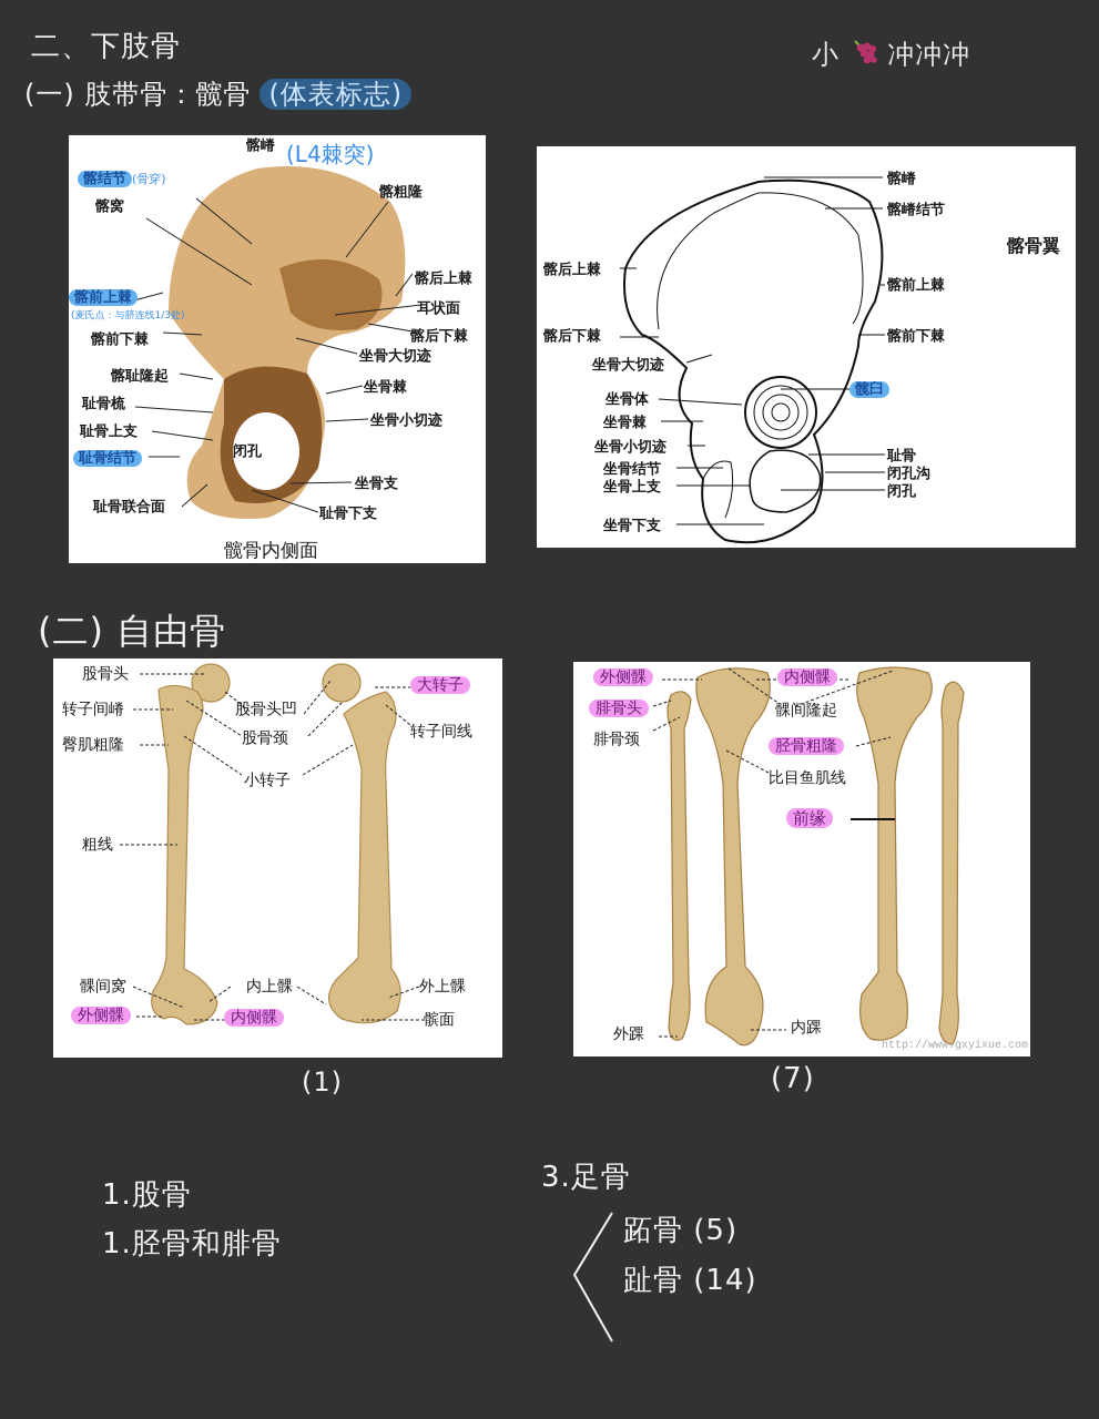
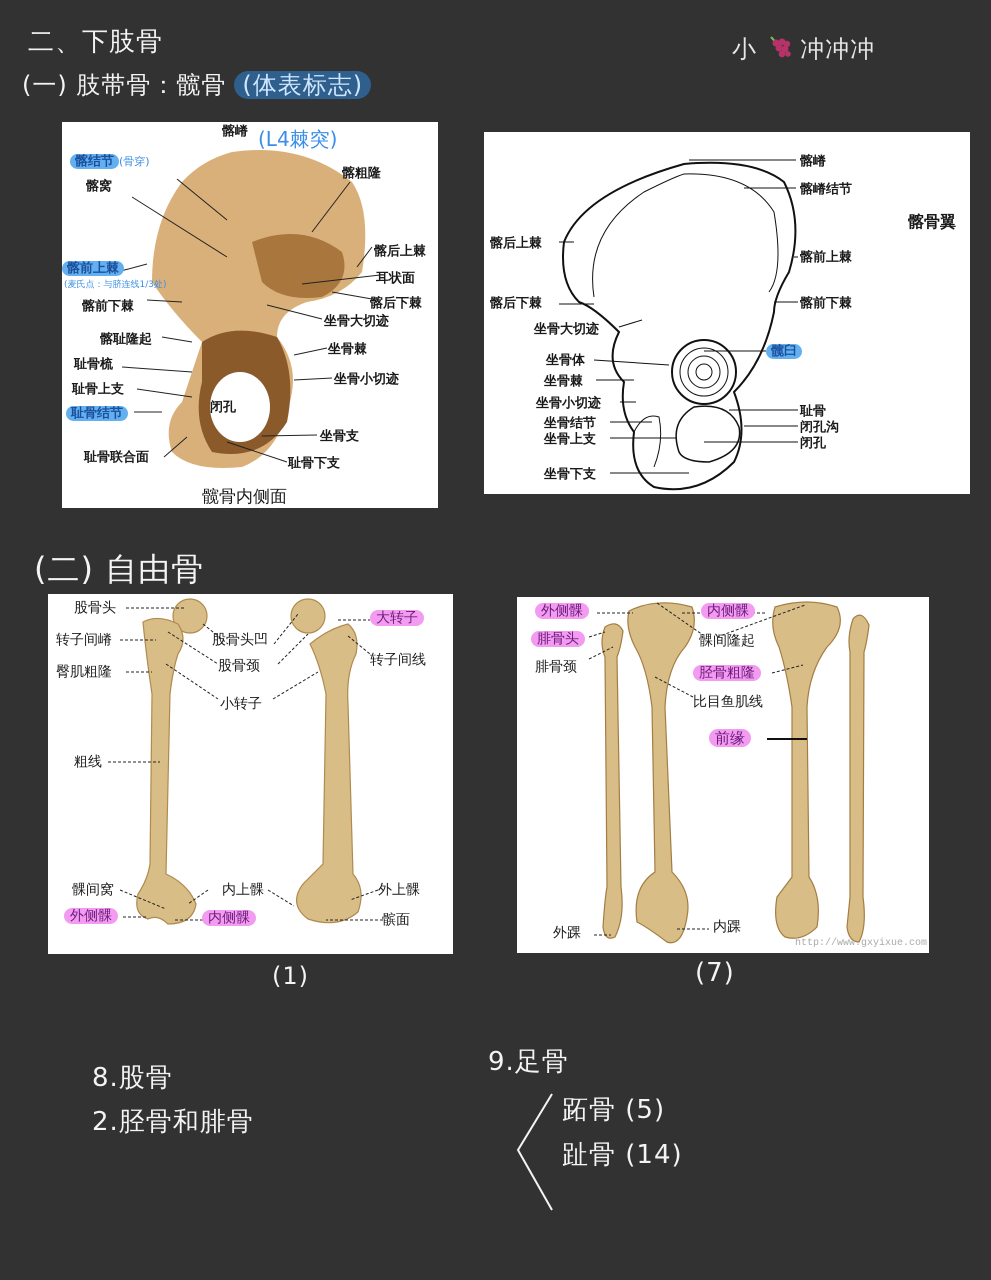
  二、下肢骨
  (一) 肢带骨：髋骨 (体表标志)
  小 冲冲冲
  髂嵴
  (L4棘突)
  髂结节 (骨穿)
  髂窝
  髂粗隆
  髂后上棘
  耳状面
  髂前上棘
  (麦氏点：与脐连线1/3处)
  髂后下棘
  髂前下棘
  坐骨大切迹
  髂耻隆起
  坐骨棘
  耻骨梳
  坐骨小切迹
  耻骨上支
  耻骨结节
  闭孔
  坐骨支
  耻骨联合面
  耻骨下支
  髋骨内侧面
  髂嵴
  髂嵴结节
  髂骨翼
  髂后上棘
  髂前上棘
  髂后下棘
  髂前下棘
  坐骨大切迹
  髋臼
  坐骨体
  坐骨棘
  坐骨小切迹
  耻骨
  坐骨结节
  闭孔沟
  坐骨上支
  闭孔
  坐骨下支
  (二) 自由骨
  股骨头
  转子间嵴
  股骨头凹
  大转子
  股骨颈
  转子间线
  臀肌粗隆
  小转子
  粗线
  髁间窝
  内上髁
  外上髁
  外侧髁
  内侧髁
  髌面
  (1)
  外侧髁
  内侧髁
  腓骨头
  髁间隆起
  腓骨颈
  胫骨粗隆
  比目鱼肌线
  前缘
  外踝
  内踝
  http://www.gxyixue.com
  (7)
- 1.股骨
+ 8.股骨
- 1.胫骨和腓骨
+ 2.胫骨和腓骨
- 3.足骨
+ 9.足骨
  跖骨 (5)
  趾骨 (14)
